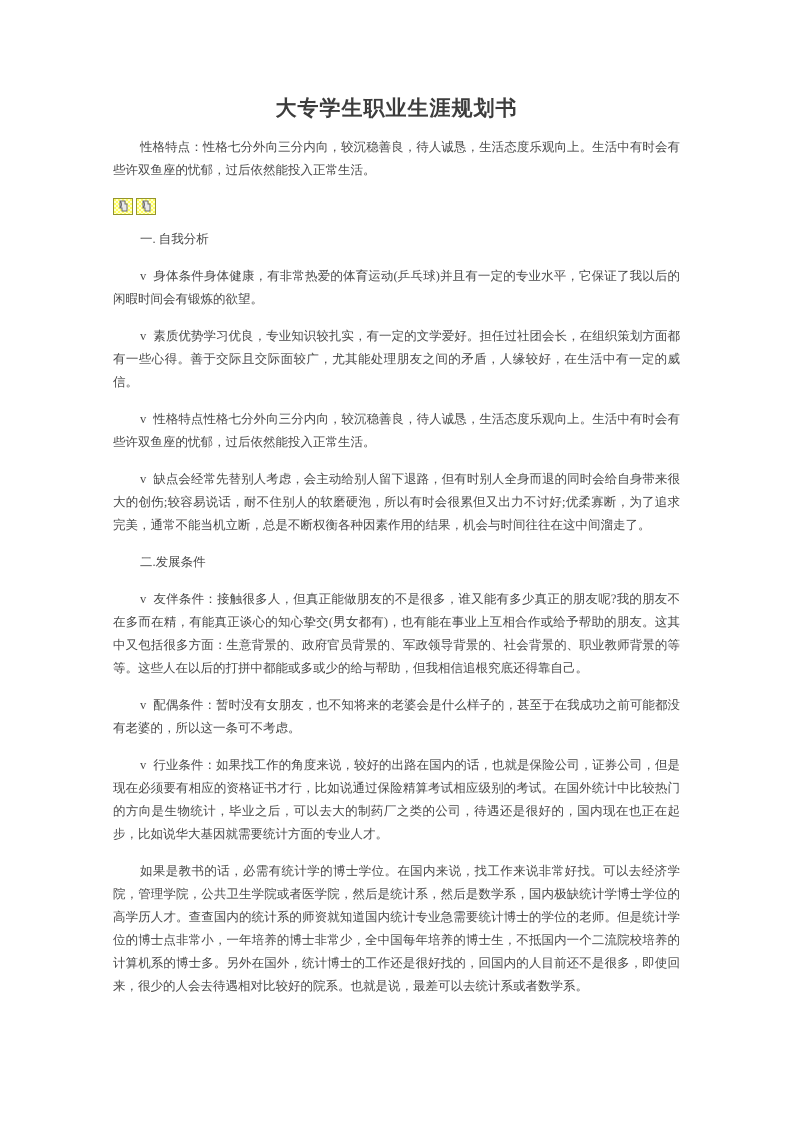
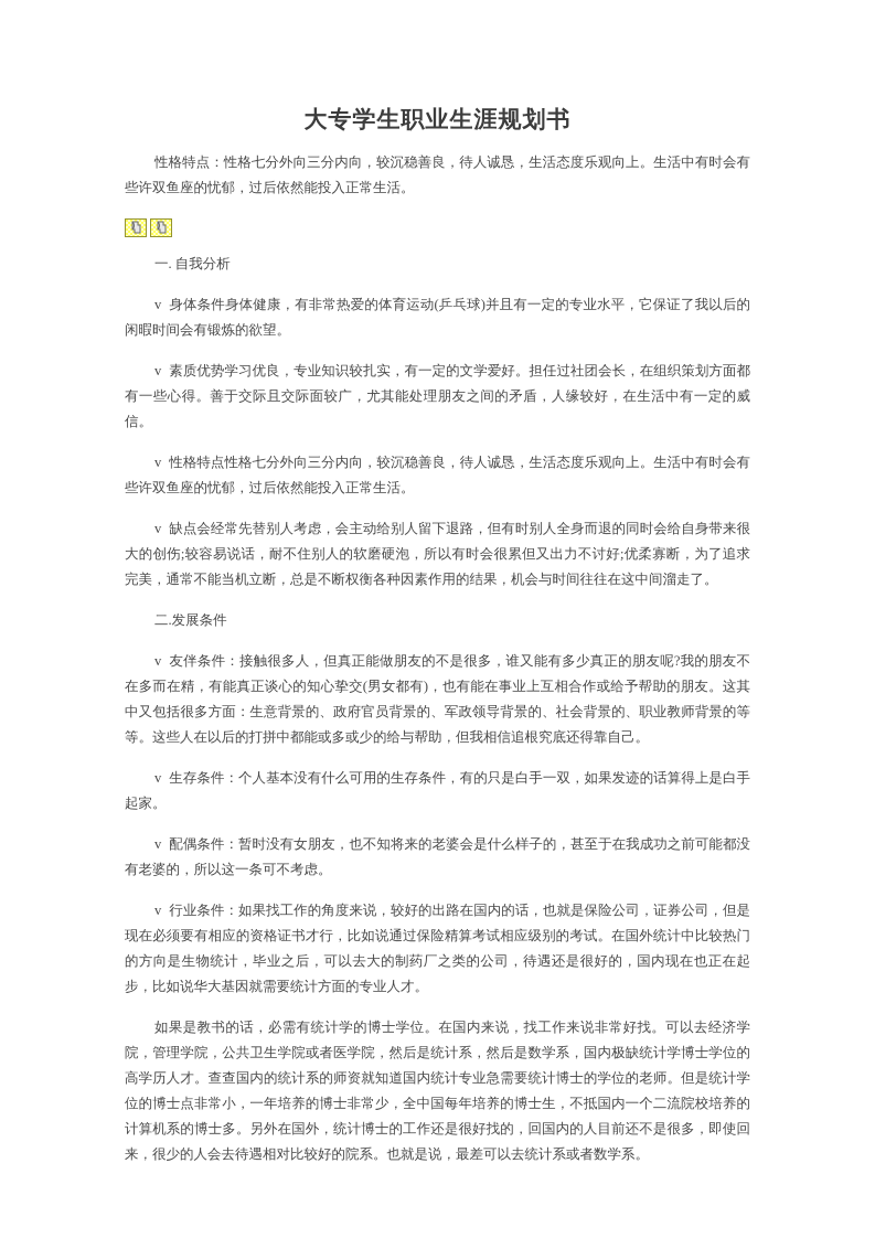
  大专学生职业生涯规划书
  性格特点：性格七分外向三分内向，较沉稳善良，待人诚恳，生活态度乐观向上。生活中有时会有些许双鱼座的忧郁，过后依然能投入正常生活。
  一. 自我分析
  v 身体条件身体健康，有非常热爱的体育运动(乒乓球)并且有一定的专业水平，它保证了我以后的闲暇时间会有锻炼的欲望。
  v 素质优势学习优良，专业知识较扎实，有一定的文学爱好。担任过社团会长，在组织策划方面都有一些心得。善于交际且交际面较广，尤其能处理朋友之间的矛盾，人缘较好，在生活中有一定的威信。
  v 性格特点性格七分外向三分内向，较沉稳善良，待人诚恳，生活态度乐观向上。生活中有时会有些许双鱼座的忧郁，过后依然能投入正常生活。
  v 缺点会经常先替别人考虑，会主动给别人留下退路，但有时别人全身而退的同时会给自身带来很大的创伤;较容易说话，耐不住别人的软磨硬泡，所以有时会很累但又出力不讨好;优柔寡断，为了追求完美，通常不能当机立断，总是不断权衡各种因素作用的结果，机会与时间往往在这中间溜走了。
  二.发展条件
  v 友伴条件：接触很多人，但真正能做朋友的不是很多，谁又能有多少真正的朋友呢?我的朋友不在多而在精，有能真正谈心的知心挚交(男女都有)，也有能在事业上互相合作或给予帮助的朋友。这其中又包括很多方面：生意背景的、政府官员背景的、军政领导背景的、社会背景的、职业教师背景的等等。这些人在以后的打拼中都能或多或少的给与帮助，但我相信追根究底还得靠自己。
+ v 生存条件：个人基本没有什么可用的生存条件，有的只是白手一双，如果发迹的话算得上是白手起家。
  v 配偶条件：暂时没有女朋友，也不知将来的老婆会是什么样子的，甚至于在我成功之前可能都没有老婆的，所以这一条可不考虑。
  v 行业条件：如果找工作的角度来说，较好的出路在国内的话，也就是保险公司，证券公司，但是现在必须要有相应的资格证书才行，比如说通过保险精算考试相应级别的考试。在国外统计中比较热门的方向是生物统计，毕业之后，可以去大的制药厂之类的公司，待遇还是很好的，国内现在也正在起步，比如说华大基因就需要统计方面的专业人才。
  如果是教书的话，必需有统计学的博士学位。在国内来说，找工作来说非常好找。可以去经济学院，管理学院，公共卫生学院或者医学院，然后是统计系，然后是数学系，国内极缺统计学博士学位的高学历人才。查查国内的统计系的师资就知道国内统计专业急需要统计博士的学位的老师。但是统计学位的博士点非常小，一年培养的博士非常少，全中国每年培养的博士生，不抵国内一个二流院校培养的计算机系的博士多。另外在国外，统计博士的工作还是很好找的，回国内的人目前还不是很多，即使回来，很少的人会去待遇相对比较好的院系。也就是说，最差可以去统计系或者数学系。
